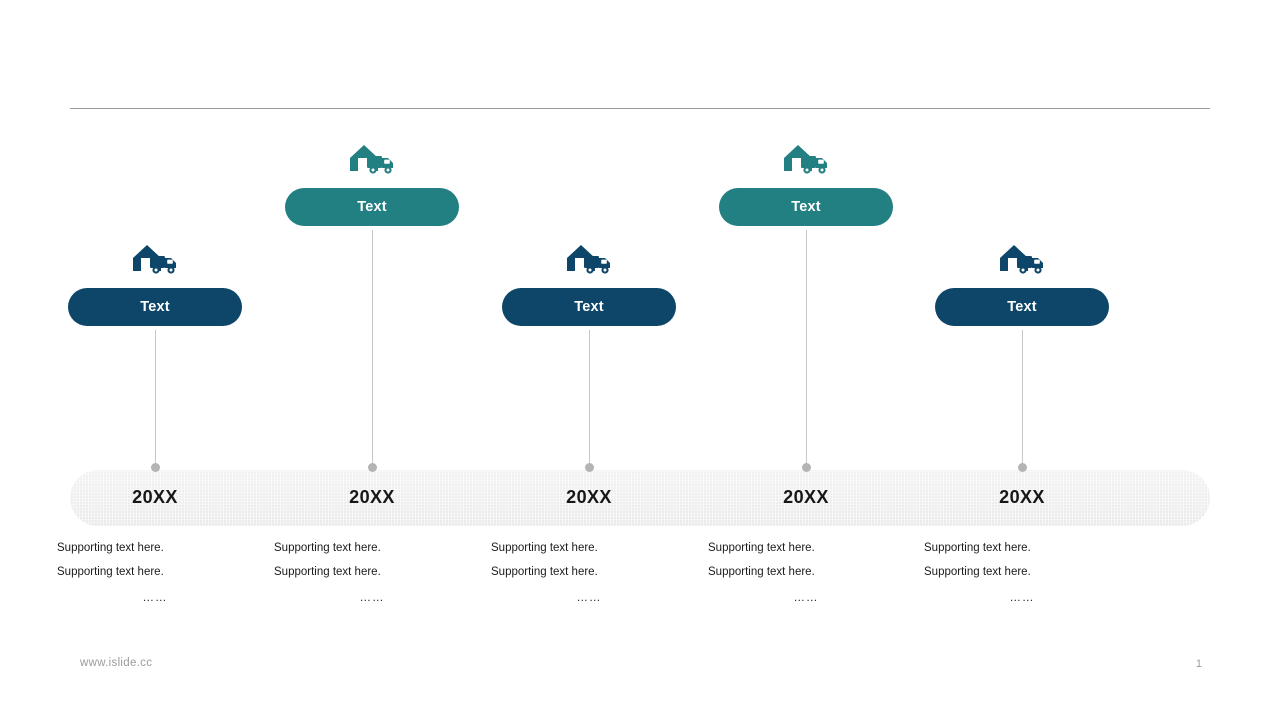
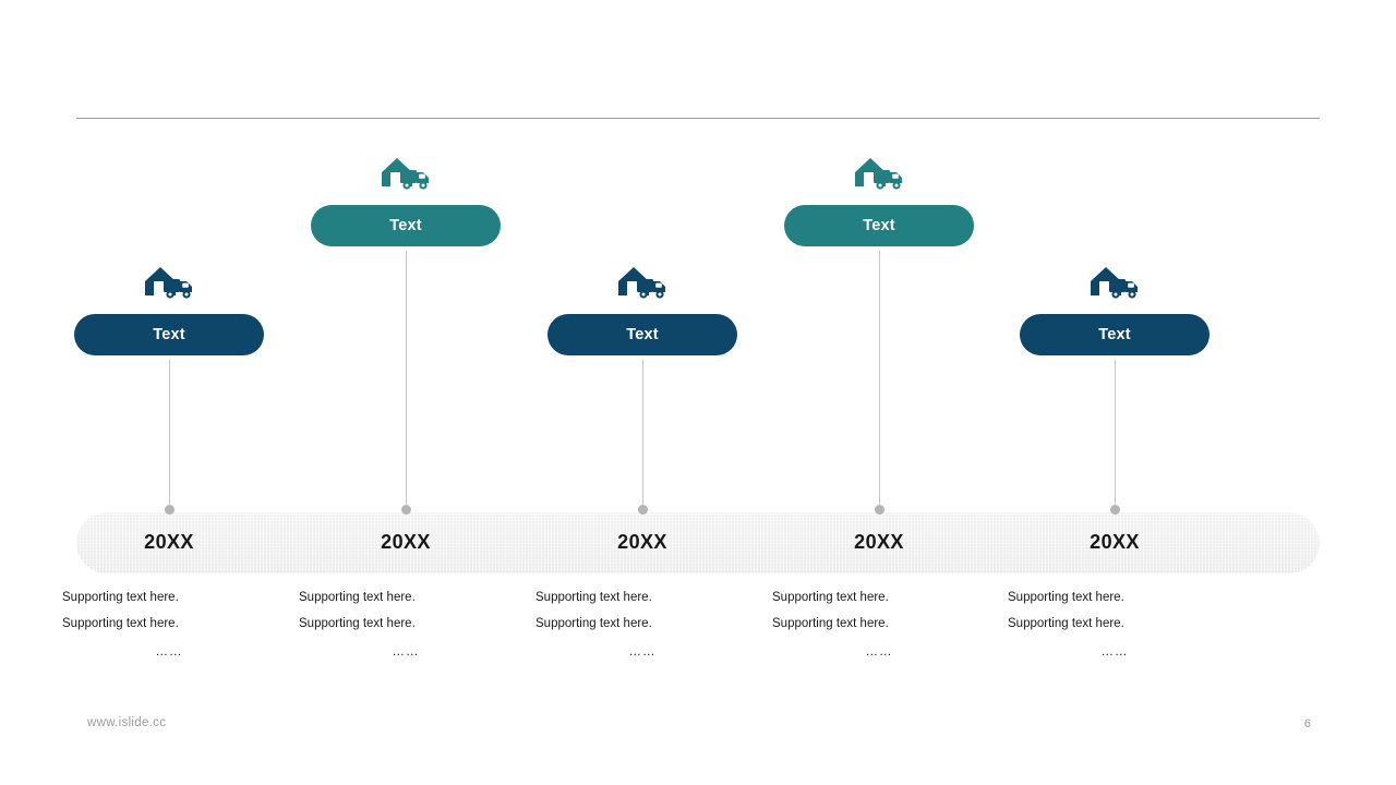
  Text
  20XX
  Supporting text here.
  Supporting text here.
  ……
  Text
  20XX
  Supporting text here.
  Supporting text here.
  ……
  Text
  20XX
  Supporting text here.
  Supporting text here.
  ……
  Text
  20XX
  Supporting text here.
  Supporting text here.
  ……
  Text
  20XX
  Supporting text here.
  Supporting text here.
  ……
  www.islide.cc
- 1
+ 6
